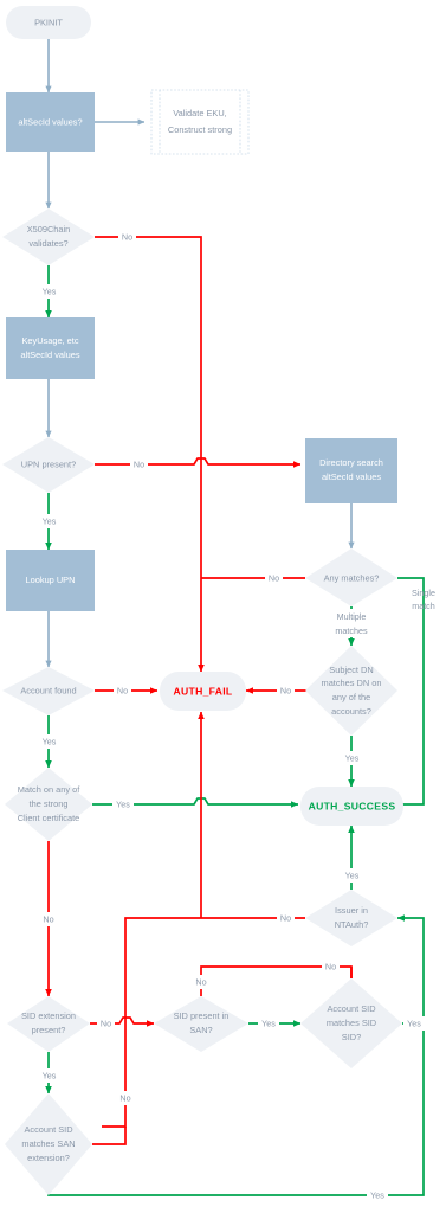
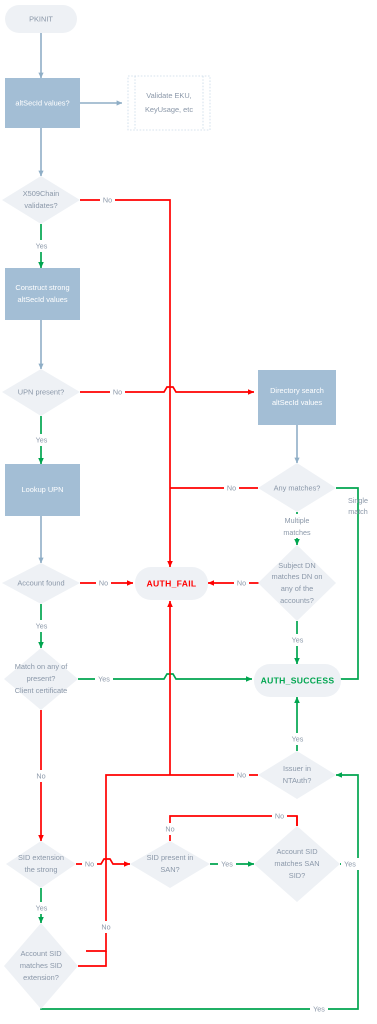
  PKINIT
  altSecId values?
  Validate EKU,
- Construct strong
+ KeyUsage, etc
  X509Chain
  validates?
- KeyUsage, etc
+ Construct strong
  altSecId values
  UPN present?
  Directory search
  altSecId values
  Lookup UPN
  Any matches?
  Account found
  AUTH_FAIL
  Subject DN
  matches DN on
  any of the
  accounts?
  Match on any of
- the strong
+ present?
  Client certificate
  AUTH_SUCCESS
  Issuer in
  NTAuth?
  SID extension
- present?
+ the strong
  SID present in
  SAN?
  Account SID
- matches SID
+ matches SAN
  SID?
  Account SID
- matches SAN
+ matches SID
  extension?
  No
  Yes
  No
  Yes
  No
  Single
  match
  Multiple
  matches
  No
  Yes
  No
  Yes
  Yes
  No
  Yes
  No
  No
  Yes
  No
  Yes
  No
  Yes
  No
  Yes
